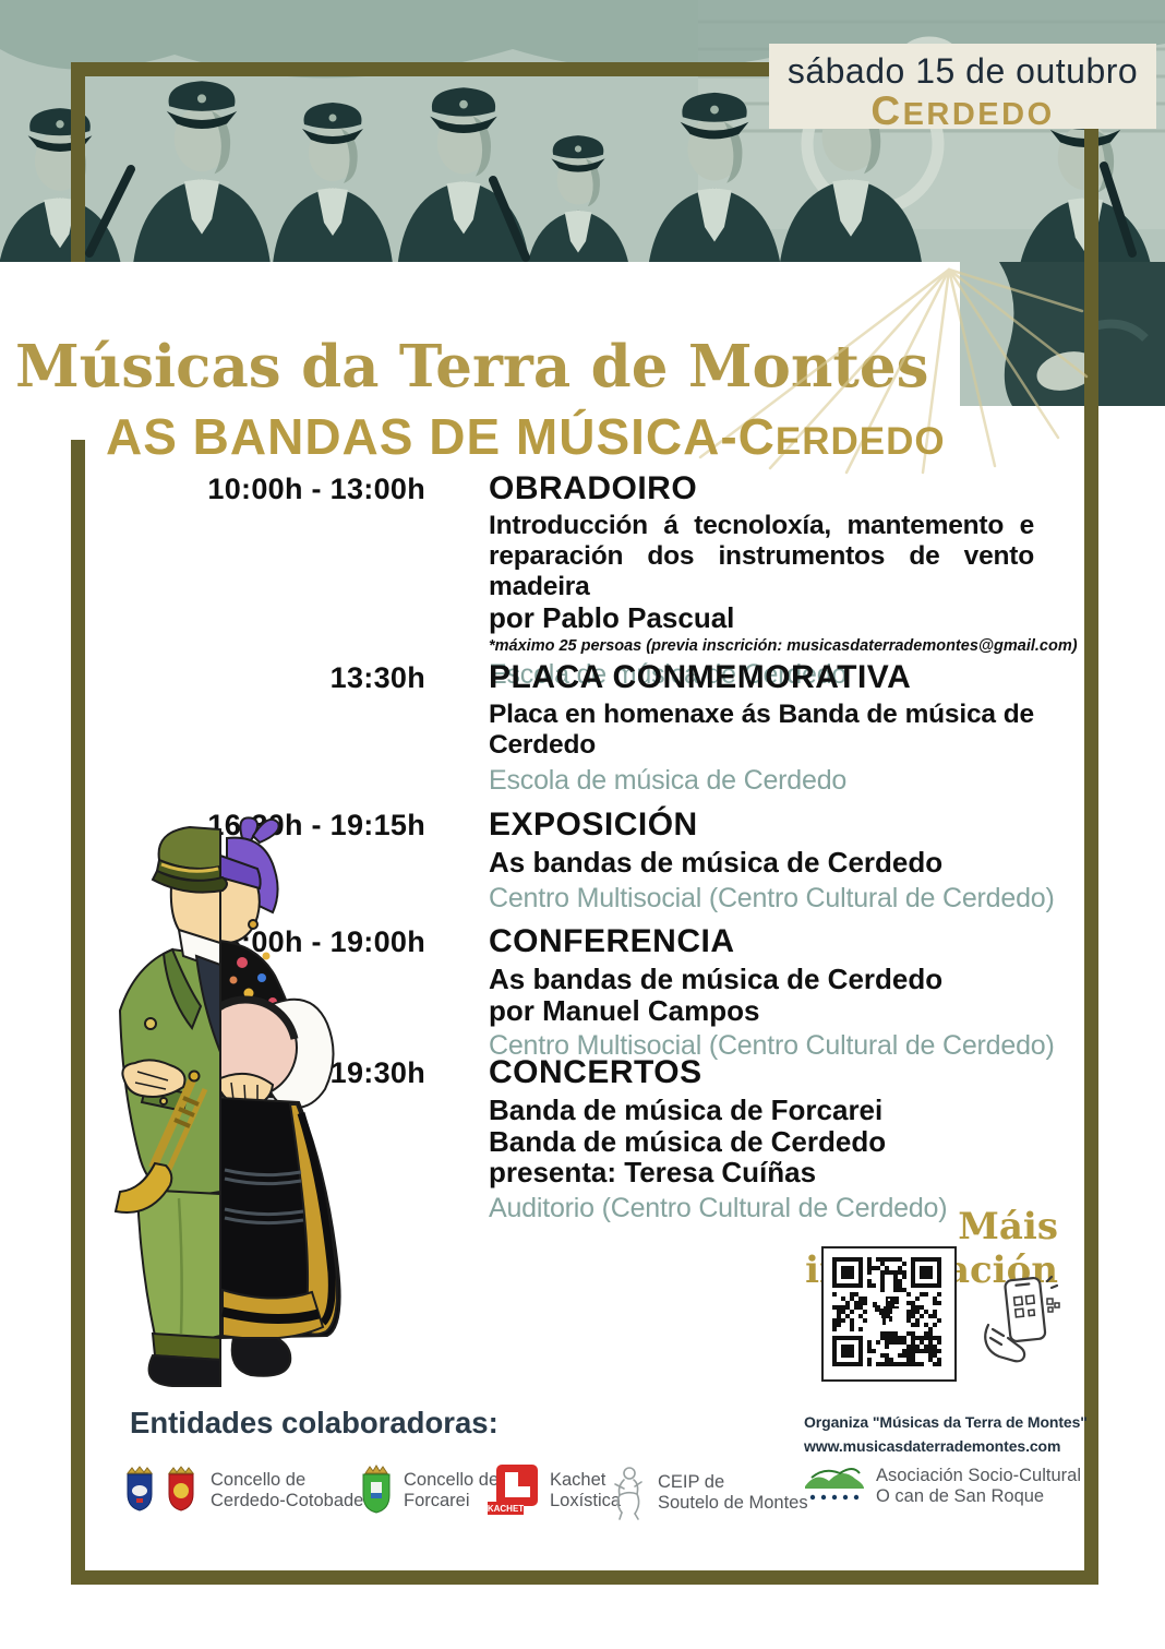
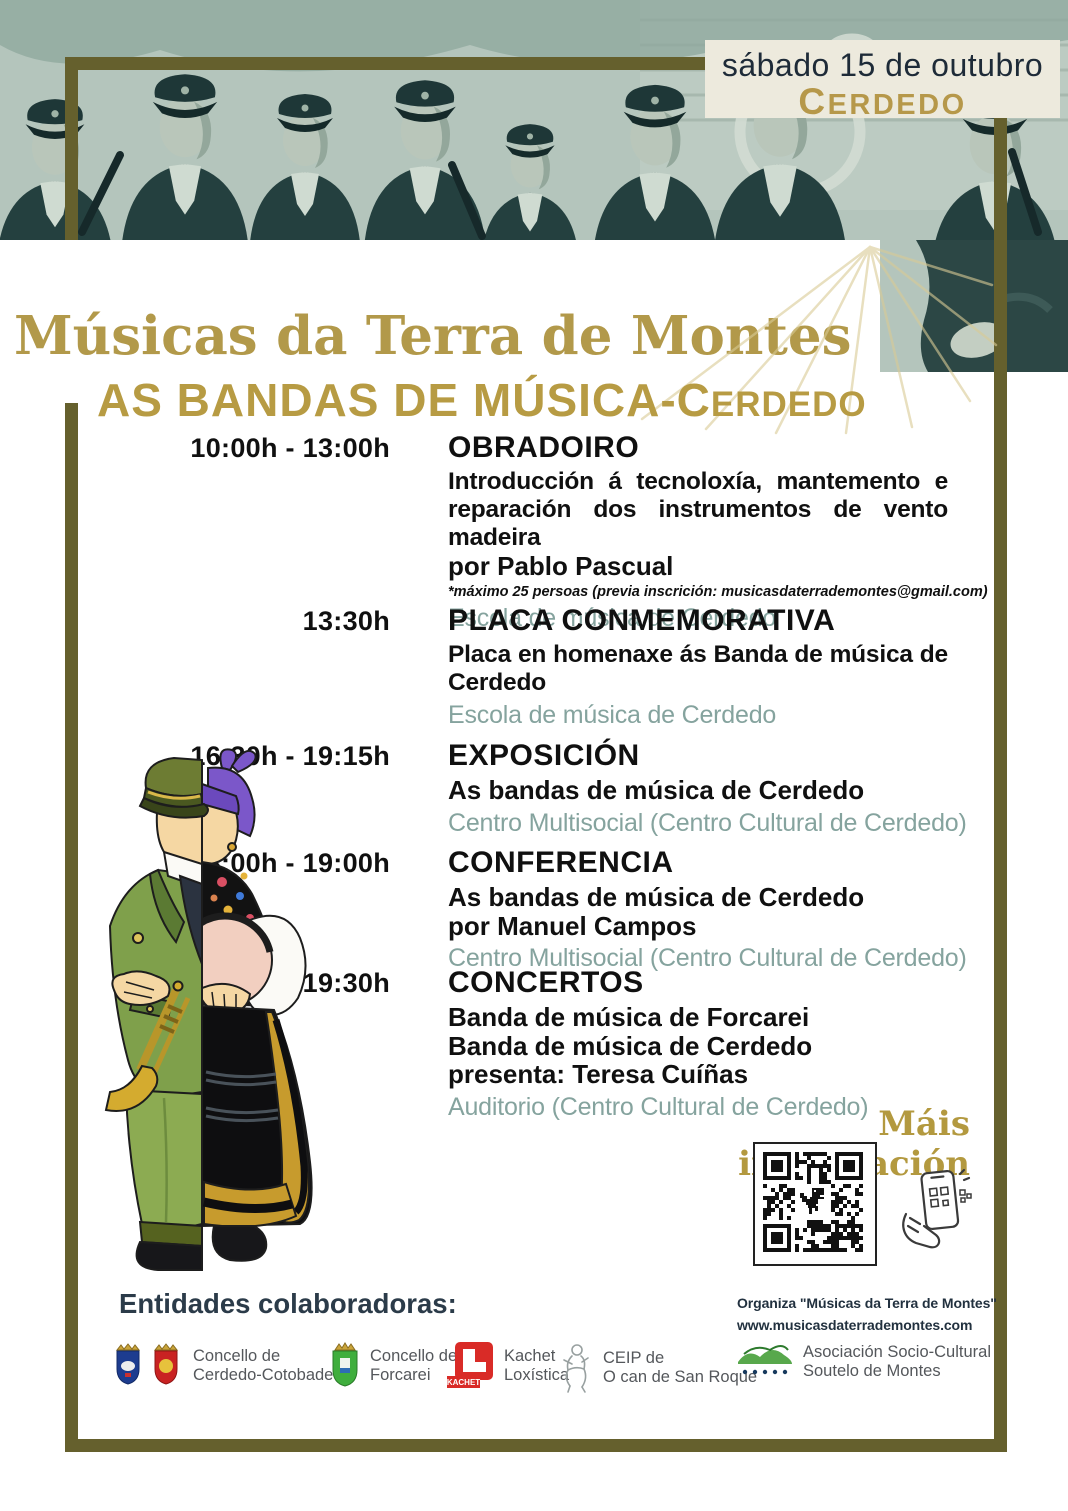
  sábado 15 de outubro
  CERDEDO
  Músicas da Terra de Montes
  AS BANDAS DE MÚSICA-CERDEDO
  10:00h - 13:00h
  OBRADOIRO
  Introducción á tecnoloxía, mantemento e reparación dos instrumentos de vento madeira
  por Pablo Pascual
  *máximo 25 persoas (previa inscrición: musicasdaterrademontes@gmail.com)
  Escola de música de Cerdedo
  13:30h
  PLACA CONMEMORATIVA
  Placa en homenaxe ás Banda de música de Cerdedo
  Escola de música de Cerdedo
  163h - 19:15h
  EXPOSICIÓN
  As bandas de música de Cerdedo
  Centro Multisocial (Centro Cultural de Cerdedo)
  :00h - 19:00h
  CONFERENCIA
  As bandas de música de Cerdedo
  por Manuel Campos
  Centro Multisocial (Centro Cultural de Cerdedo)
  19:30h
  CONCERTOS
  Banda de música de Forcarei
  Banda de música de Cerdedo
  presenta: Teresa Cuíñas
  Auditorio (Centro Cultural de Cerdedo)
  Entidades colaboradoras:
  Concello de
  Cerdedo-Cotobade
  Concello de
  Forcarei
  KACHET
  Kachet
  Loxística
  CEIP de
- Soutelo de Montes
+ O can de San Roque
  Asociación Socio-Cultural
- O can de San Roque
+ Soutelo de Montes
  Organiza "Músicas da Terra de Montes"
  www.musicasdaterrademontes.com
